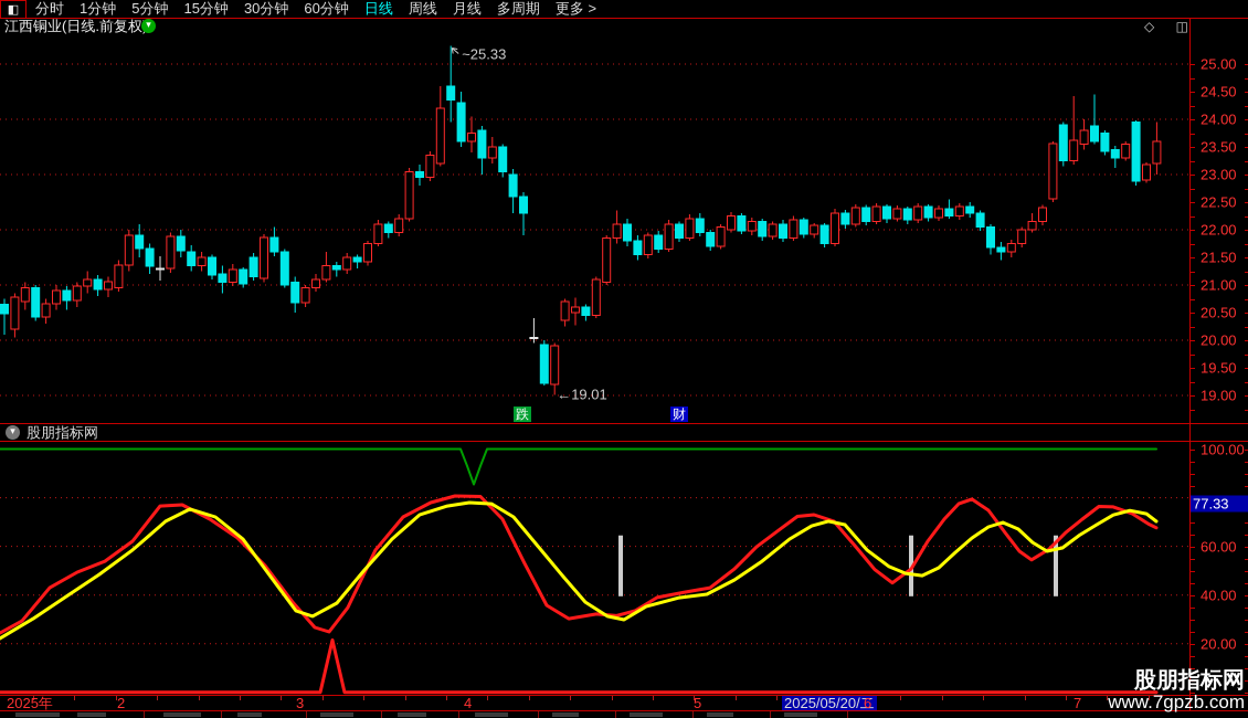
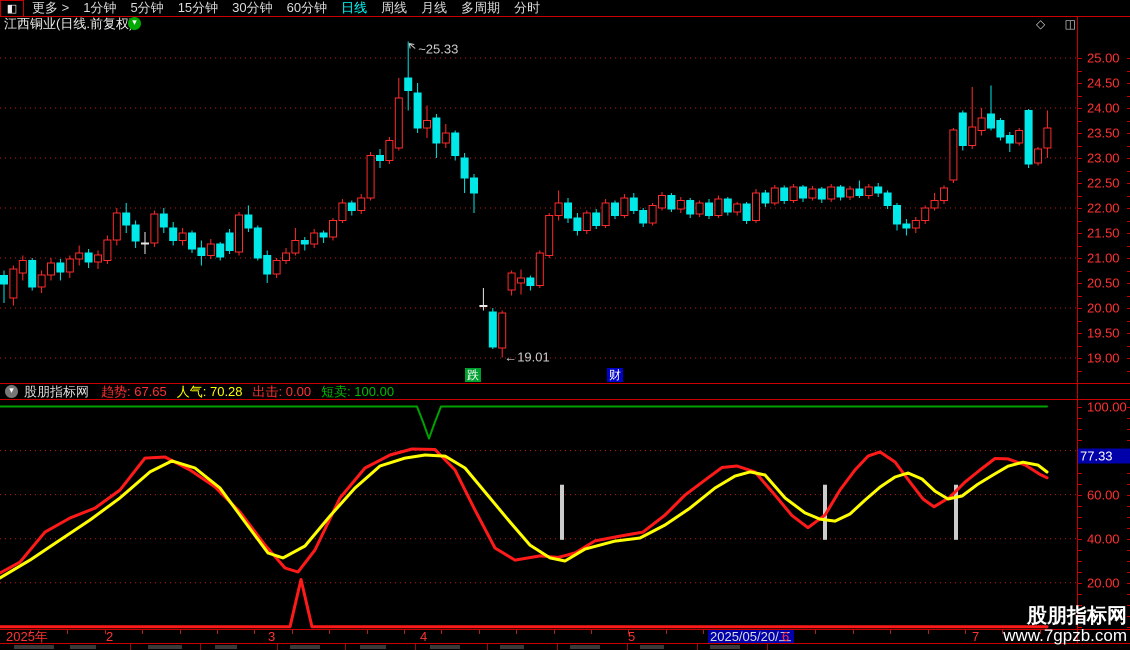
  ◧
- 分时
+ 更多 >
  1分钟
  5分钟
  15分钟
  30分钟
  60分钟
  日线
  周线
  月线
  多周期
- 更多 >
+ 分时
  江西铜业(日线.前复权
  ▾
  ◇ ◫
  ~25.33
  ←19.01
  ▾
  股朋指标网
+ 趋势: 67.65 人气: 70.28 出击: 0.00 短卖: 100.00
  25.00
  24.50
  24.00
  23.50
  23.00
  22.50
  22.00
  21.50
  21.00
  20.50
  20.00
  19.50
  19.00
  100.00
  60.00
  40.00
  20.00
  77.33
  2025年
  2
  3
  4
  5
  2025/05/20/二
  6
  7
  股朋指标网
  www.7gpzb.com
  跌
  财
